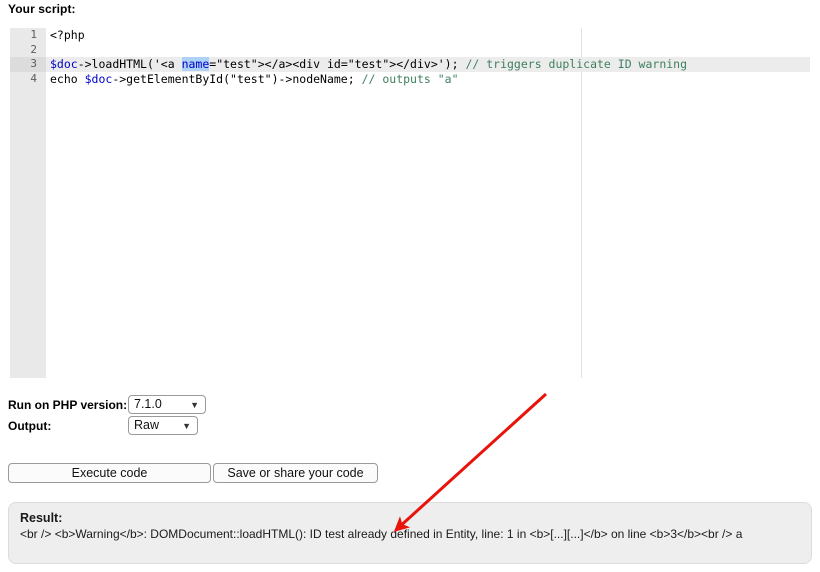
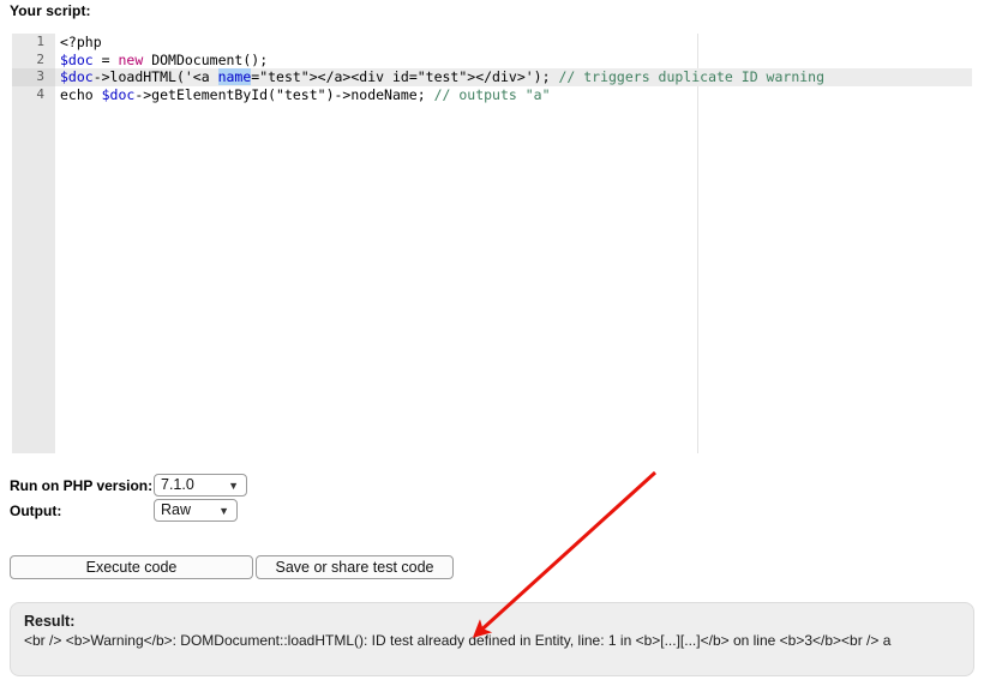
  Your script:
  1
  <?php
  2
+ $doc = new DOMDocument();
  3
  $doc->loadHTML('<a name="test"></a><div id="test"></div>'); // triggers duplicate ID warning
  4
  echo $doc->getElementById("test")->nodeName; // outputs "a"
  Run on PHP version:
  7.1.0
  ▼
  Output:
  Raw
  ▼
  Execute code
- Save or share your code
+ Save or share test code
  Result:
  <br /> <b>Warning</b>: DOMDocument::loadHTML(): ID test already defined in Entity, line: 1 in <b>[...][...]</b> on line <b>3</b><br /> a
